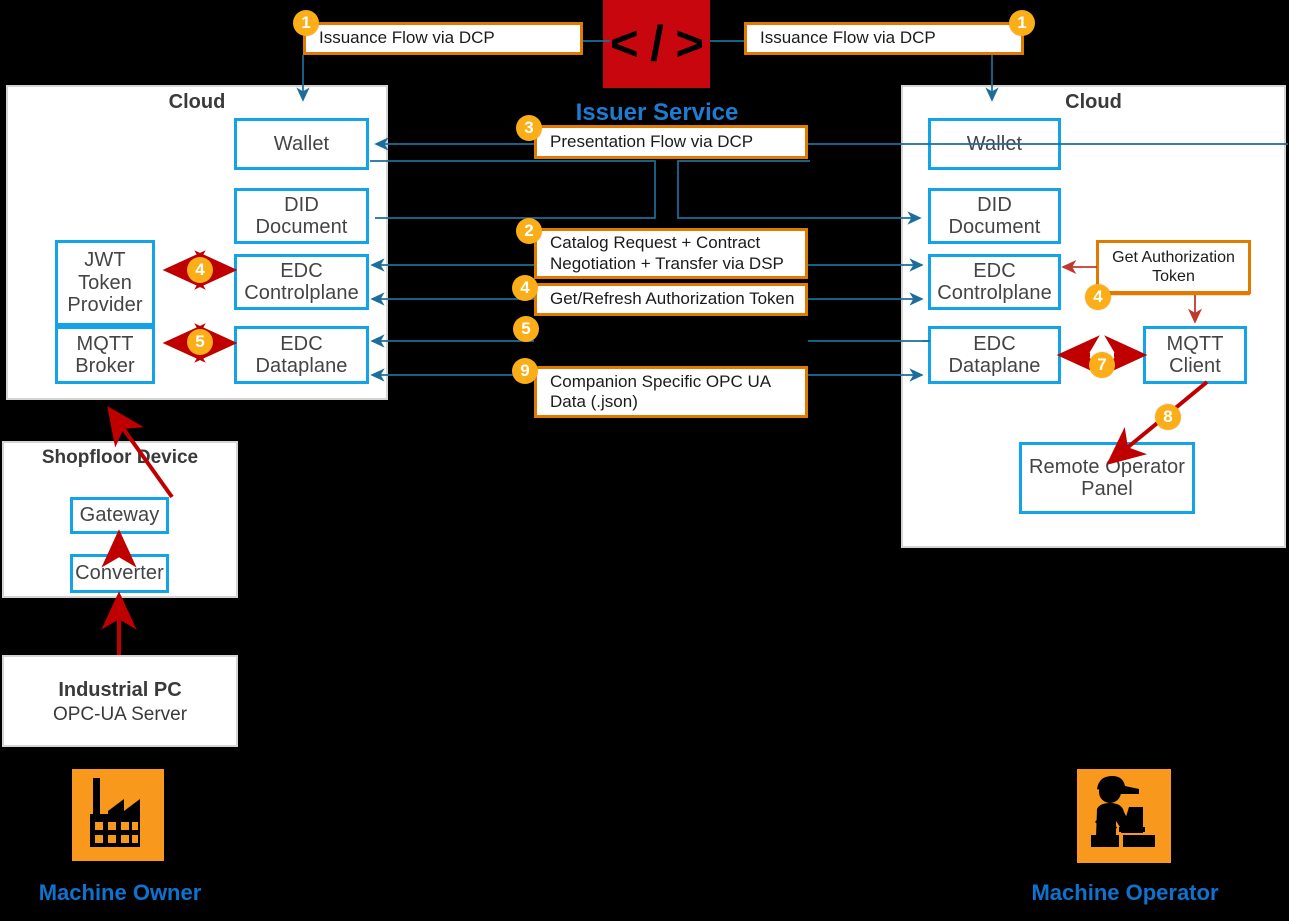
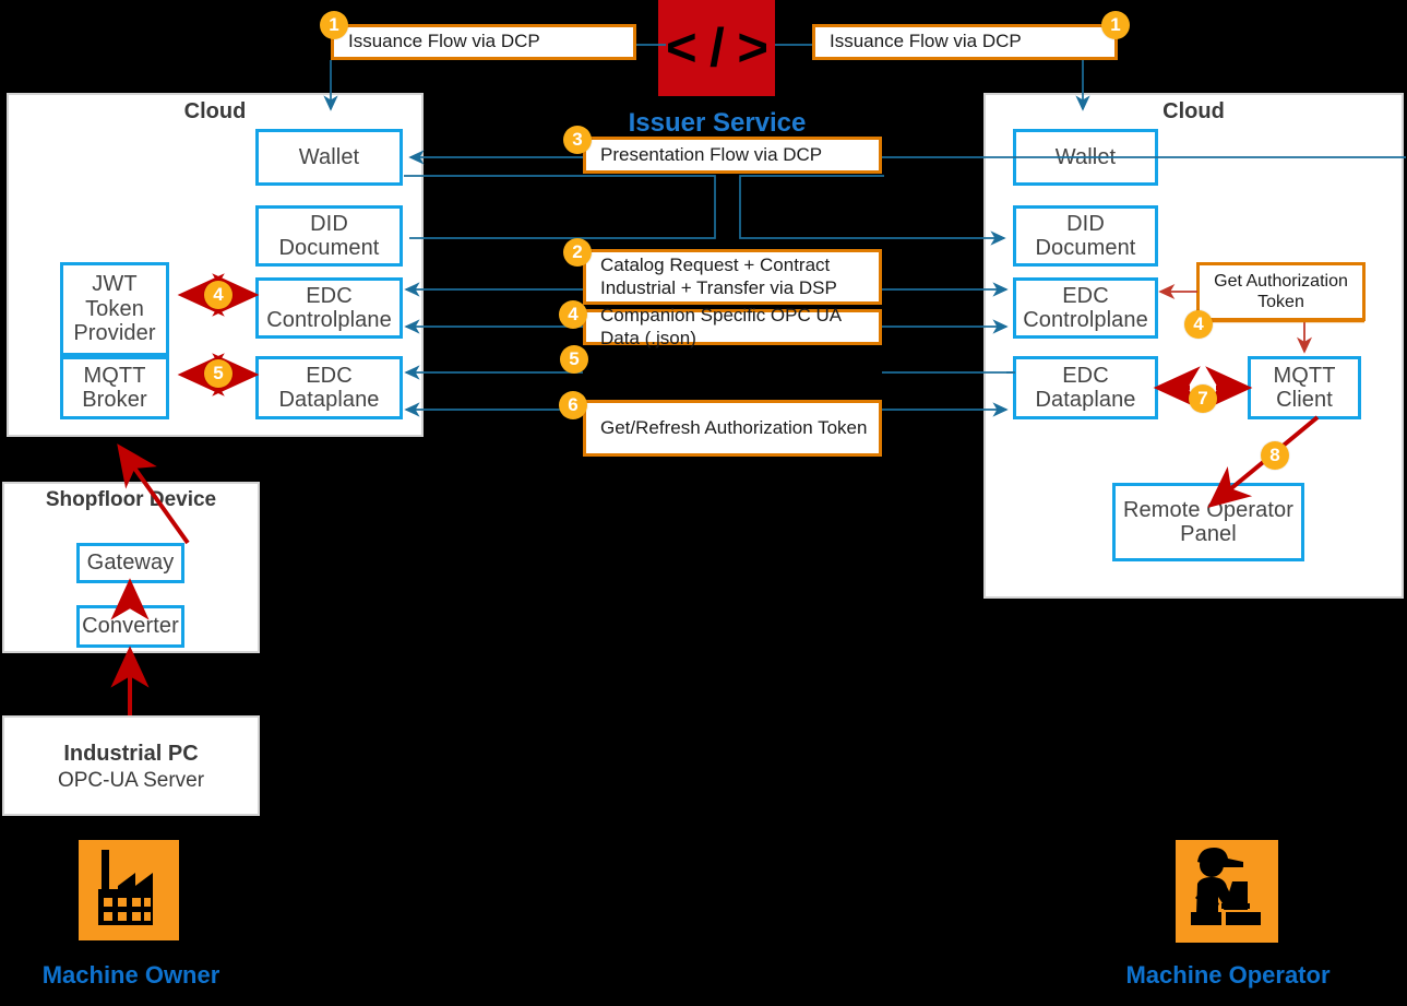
  < / >
  Issuer Service
  Issuance Flow via DCP
  1
  Issuance Flow via DCP
  1
  Cloud
  Wallet
  DID Document
  JWT Token Provider
  EDC Controlplane
  MQTT Broker
  EDC Dataplane
  4
  5
  Presentation Flow via DCP
  3
- Catalog Request + Contract Negotiation + Transfer via DSP
+ Catalog Request + Contract Industrial + Transfer via DSP
  2
- Get/Refresh Authorization Token
+ Companion Specific OPC UA Data (.json)
  4
  5
- Companion Specific OPC UA Data (.json)
+ Get/Refresh Authorization Token
- 9
+ 6
  Cloud
  DID Document
  EDC Controlplane
  EDC Dataplane
  MQTT Client
  Remote Operator Panel
  Get Authorization Token
  4
  7
  8
  Shopfloorevice
  Gateway
  Converter
  Industrial PC
  OPC-UA Server
  Machine Owner
  Machine Operator
